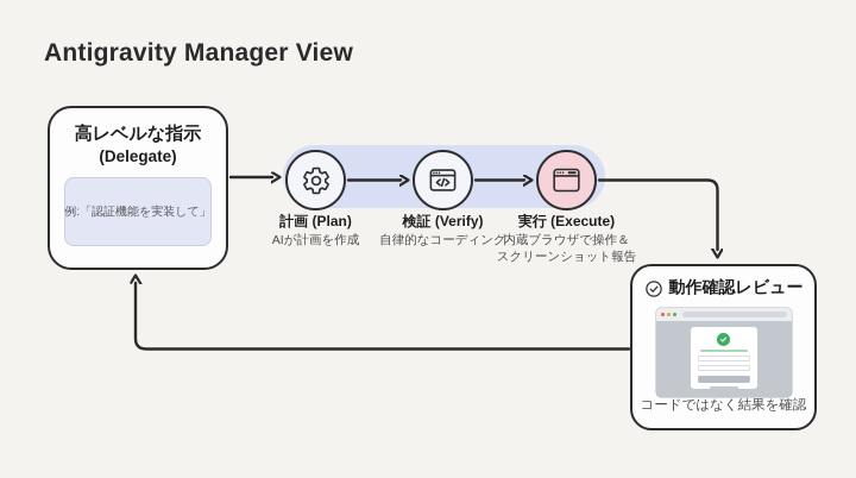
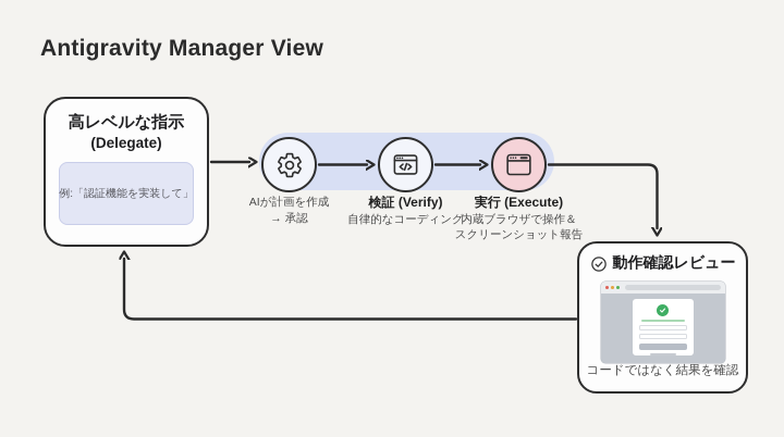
  Antigravity Manager View
  高レベルな指示
  (Delegate)
  例:「認証機能を実装して」
- 計画 (Plan)
  AIが計画を作成
+ → 承認
  検証 (Verify)
  自律的なコーディング
  実行 (Execute)
  内蔵ブラウザで操作＆
  スクリーンショット報告
  動作確認レビュー
  コードではなく結果を確認
